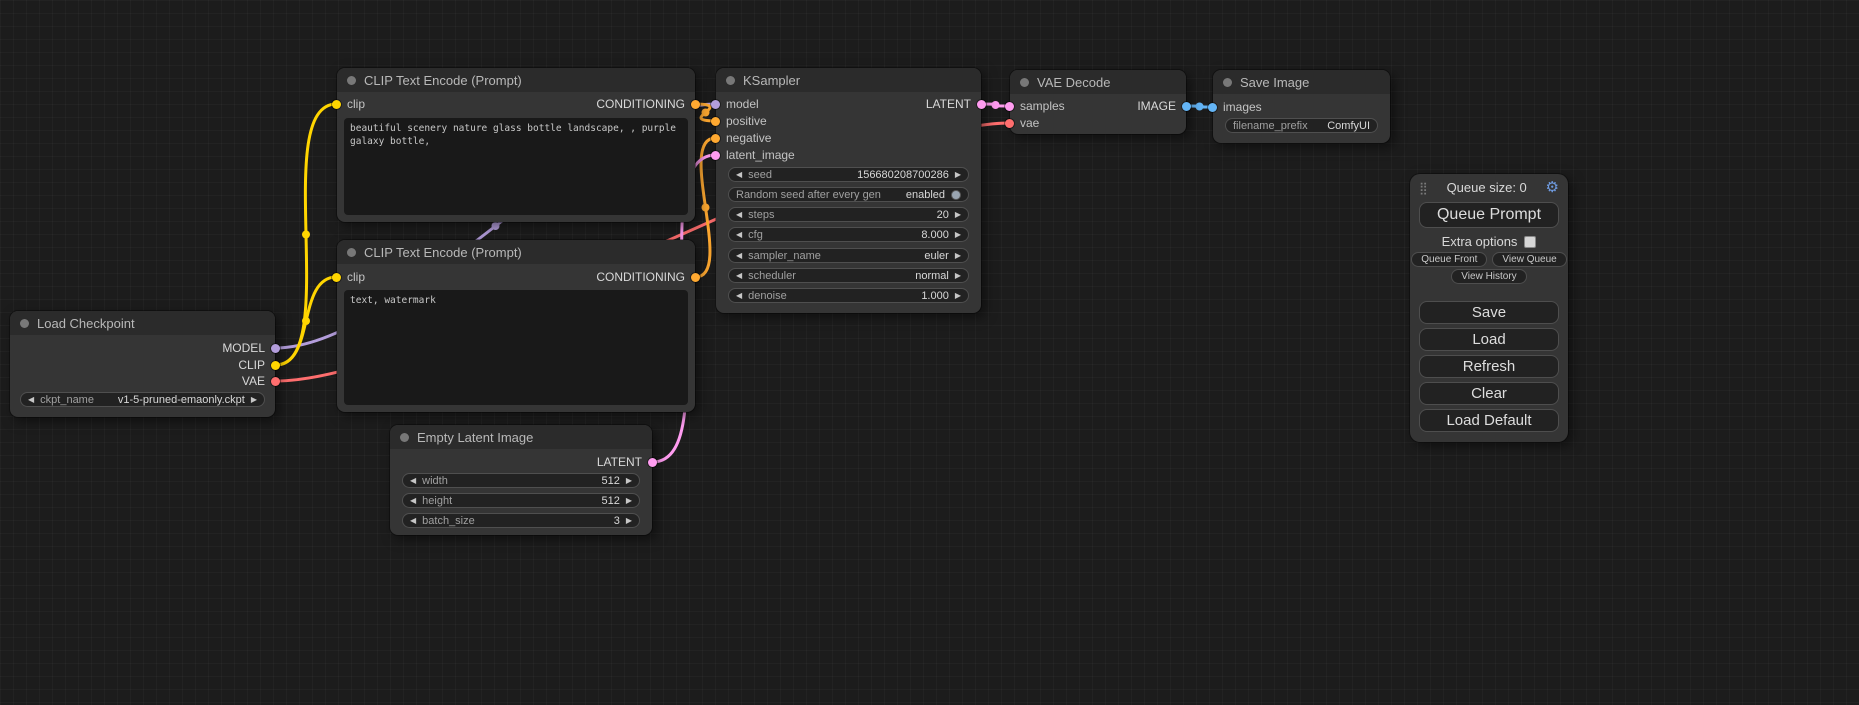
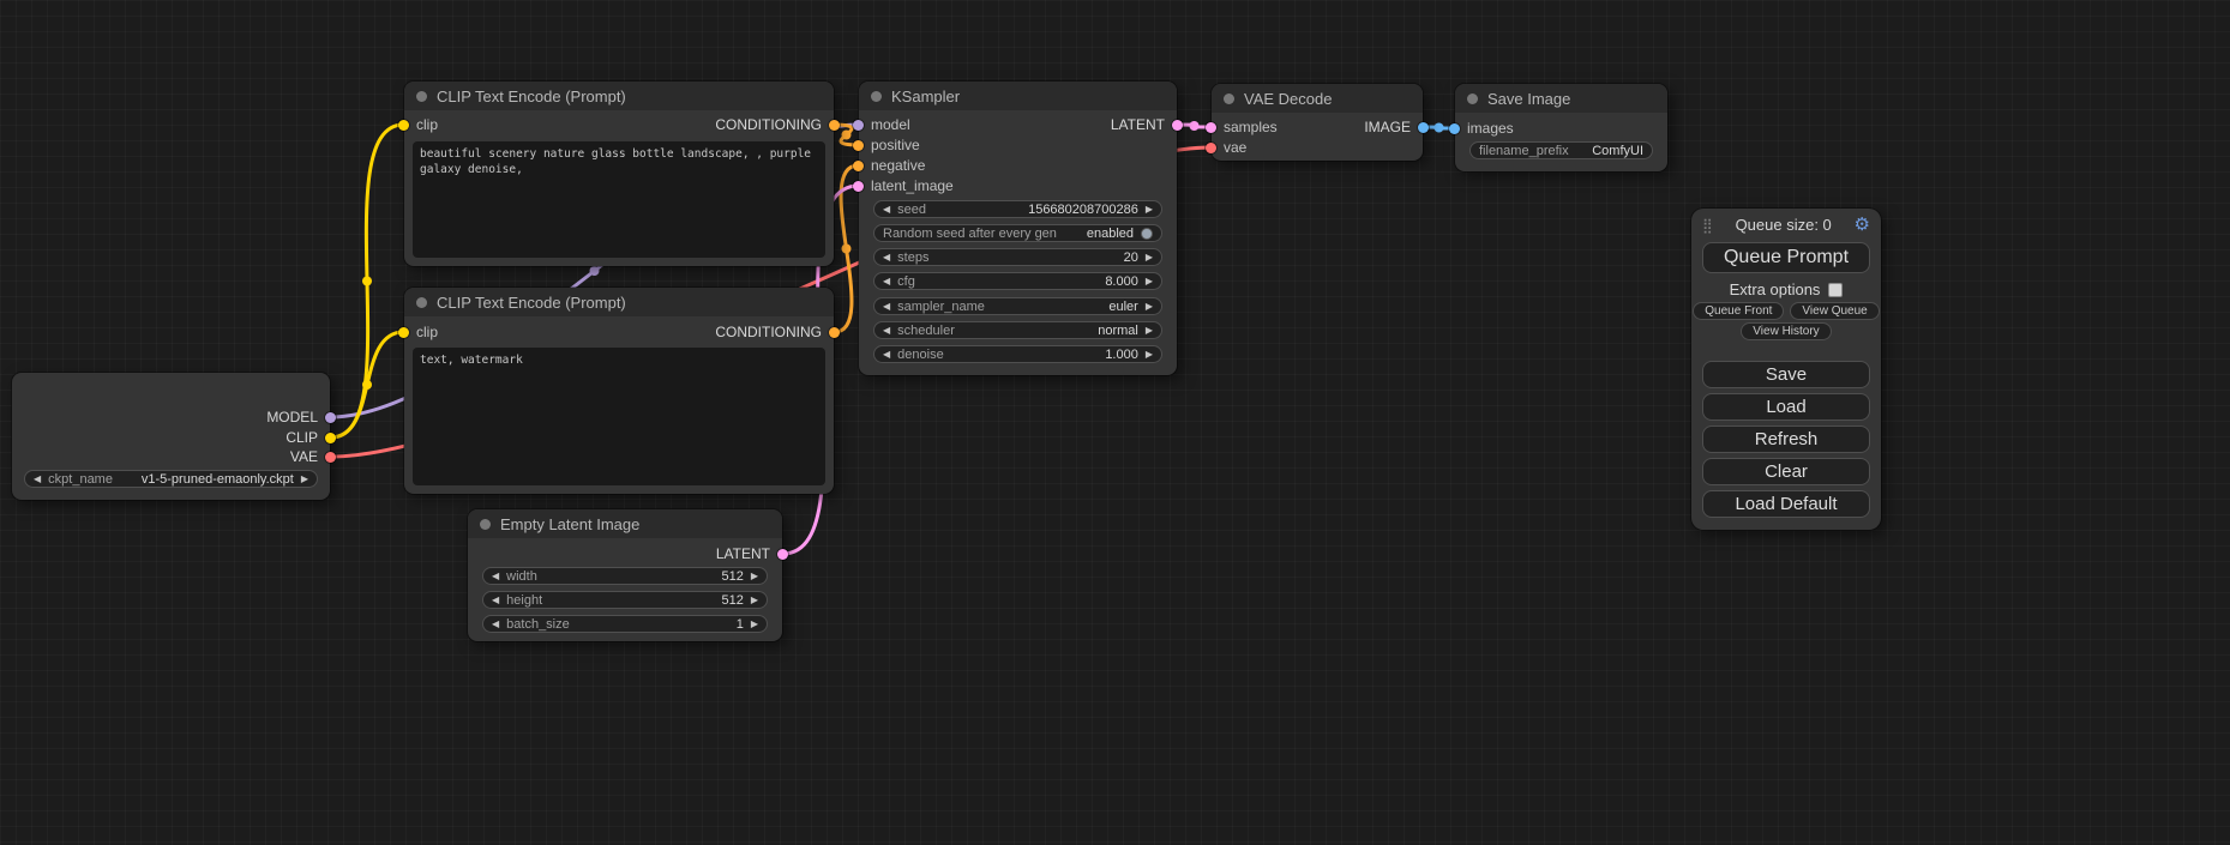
- Load Checkpoint
  MODEL
  CLIP
  VAE
  ◀
  ckpt_name
  v1-5-pruned-emaonly.ckpt
  ▶
  CLIP Text Encode (Prompt)
  clip
  CONDITIONING
- beautiful scenery nature glass bottle landscape, , purple galaxy bottle,
+ beautiful scenery nature glass bottle landscape, , purple galaxy denoise,
  CLIP Text Encode (Prompt)
  clip
  CONDITIONING
  text, watermark
  Empty Latent Image
  LATENT
  ◀
  width
  512
  ▶
  ◀
  height
  512
  ▶
  ◀
  batch_size
- 3
+ 1
  ▶
  KSampler
  model
  positive
  negative
  latent_image
  LATENT
  ◀
  seed
  156680208700286
  ▶
  Random seed after every gen
  enabled
  ◀
  steps
  20
  ▶
  ◀
  cfg
  8.000
  ▶
  ◀
  sampler_name
  euler
  ▶
  ◀
  scheduler
  normal
  ▶
  ◀
  denoise
  1.000
  ▶
  VAE Decode
  samples
  vae
  IMAGE
  Save Image
  images
  filename_prefix
  ComfyUI
  ⣿
  Queue size: 0
  ⚙
  Queue Prompt
  Extra options
  Queue Front
  View Queue
  View History
  Save
  Load
  Refresh
  Clear
  Load Default
